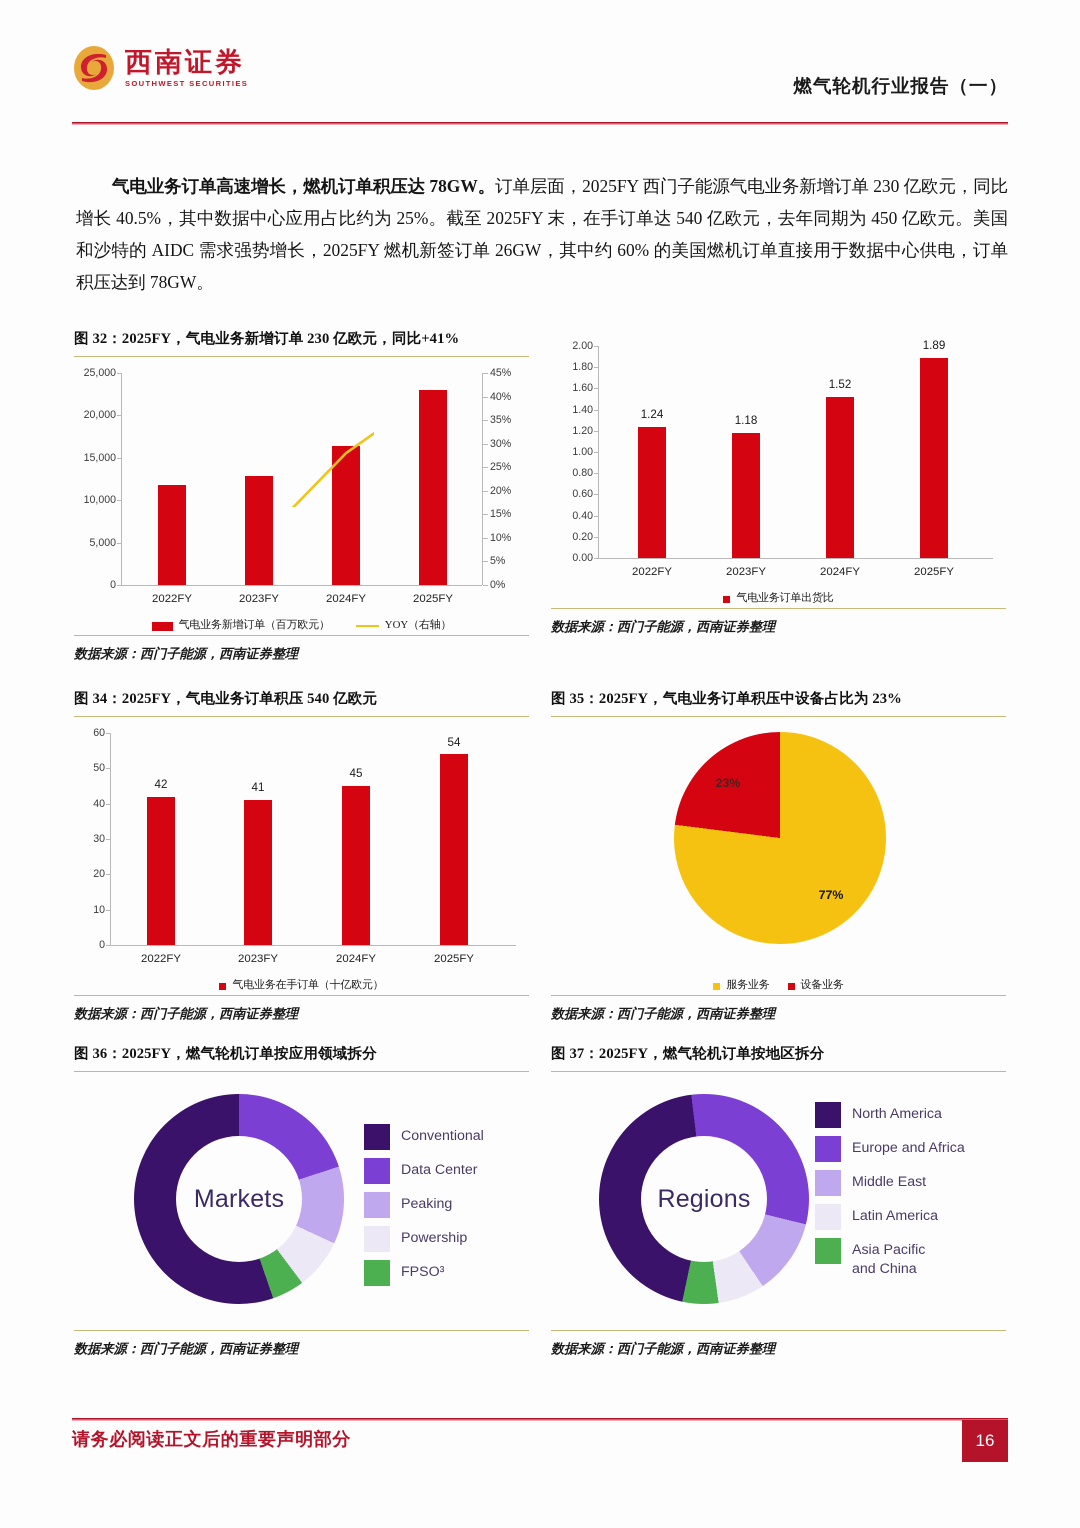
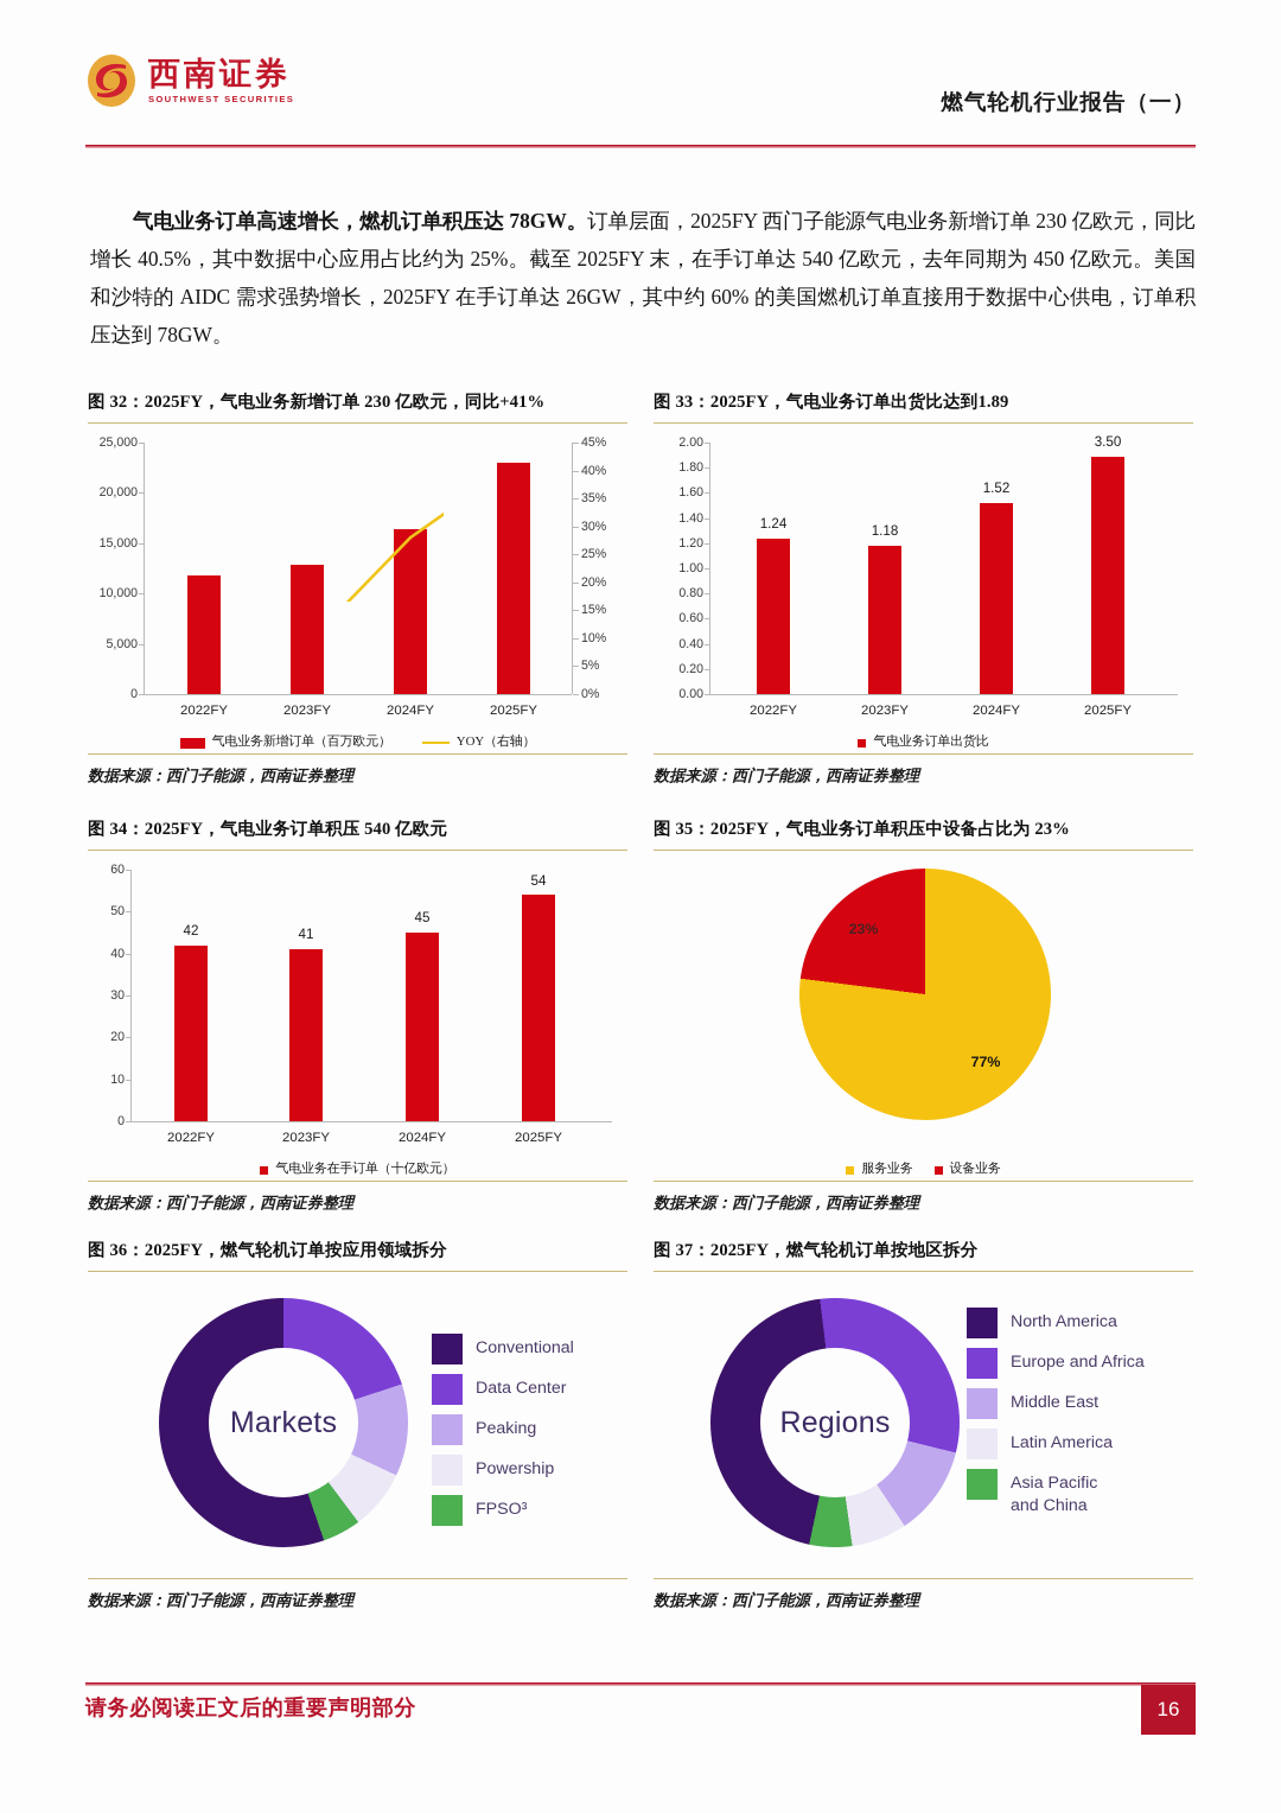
  西南证券
  SOUTHWEST SECURITIES
  燃气轮机行业报告（一）
- 气电业务订单高速增长，燃机订单积压达 78GW。订单层面，2025FY 西门子能源气电业务新增订单 230 亿欧元，同比增长 40.5%，其中数据中心应用占比约为 25%。截至 2025FY 末，在手订单达 540 亿欧元，去年同期为 450 亿欧元。美国和沙特的 AIDC 需求强势增长，2025FY 燃机新签订单 26GW，其中约 60% 的美国燃机订单直接用于数据中心供电，订单积压达到 78GW。
+ 气电业务订单高速增长，燃机订单积压达 78GW。订单层面，2025FY 西门子能源气电业务新增订单 230 亿欧元，同比增长 40.5%，其中数据中心应用占比约为 25%。截至 2025FY 末，在手订单达 540 亿欧元，去年同期为 450 亿欧元。美国和沙特的 AIDC 需求强势增长，2025FY 在手订单达 26GW，其中约 60% 的美国燃机订单直接用于数据中心供电，订单积压达到 78GW。
  图 32：2025FY，气电业务新增订单 230 亿欧元，同比+41%
  25,000
  20,000
  15,000
  10,000
  5,000
  0
  45%
  40%
  35%
  30%
  25%
  20%
  15%
  10%
  5%
  0%
  2022FY
  2023FY
  2024FY
  2025FY
  气电业务新增订单（百万欧元）
  YOY（右轴）
  数据来源：西门子能源，西南证券整理
+ 图 33：2025FY，气电业务订单出货比达到1.89
  2.00
  1.80
  1.60
  1.40
  1.20
  1.00
  0.80
  0.60
  0.40
  0.20
  0.00
  1.24
  1.18
  1.52
- 1.89
+ 3.50
  2022FY
  2023FY
  2024FY
  2025FY
  气电业务订单出货比
  数据来源：西门子能源，西南证券整理
  图 34：2025FY，气电业务订单积压 540 亿欧元
  60
  50
  40
  30
  20
  10
  0
  42
  41
  45
  54
  2022FY
  2023FY
  2024FY
  2025FY
  气电业务在手订单（十亿欧元）
  数据来源：西门子能源，西南证券整理
  图 35：2025FY，气电业务订单积压中设备占比为 23%
  77%
  23%
  服务业务
  设备业务
  数据来源：西门子能源，西南证券整理
  图 36：2025FY，燃气轮机订单按应用领域拆分
  Markets
  Conventional
  Data Center
  Peaking
  Powership
  FPSO³
  数据来源：西门子能源，西南证券整理
  图 37：2025FY，燃气轮机订单按地区拆分
  Regions
  North America
  Europe and Africa
  Middle East
  Latin America
  Asia Pacific
  and China
  数据来源：西门子能源，西南证券整理
  请务必阅读正文后的重要声明部分
  16
